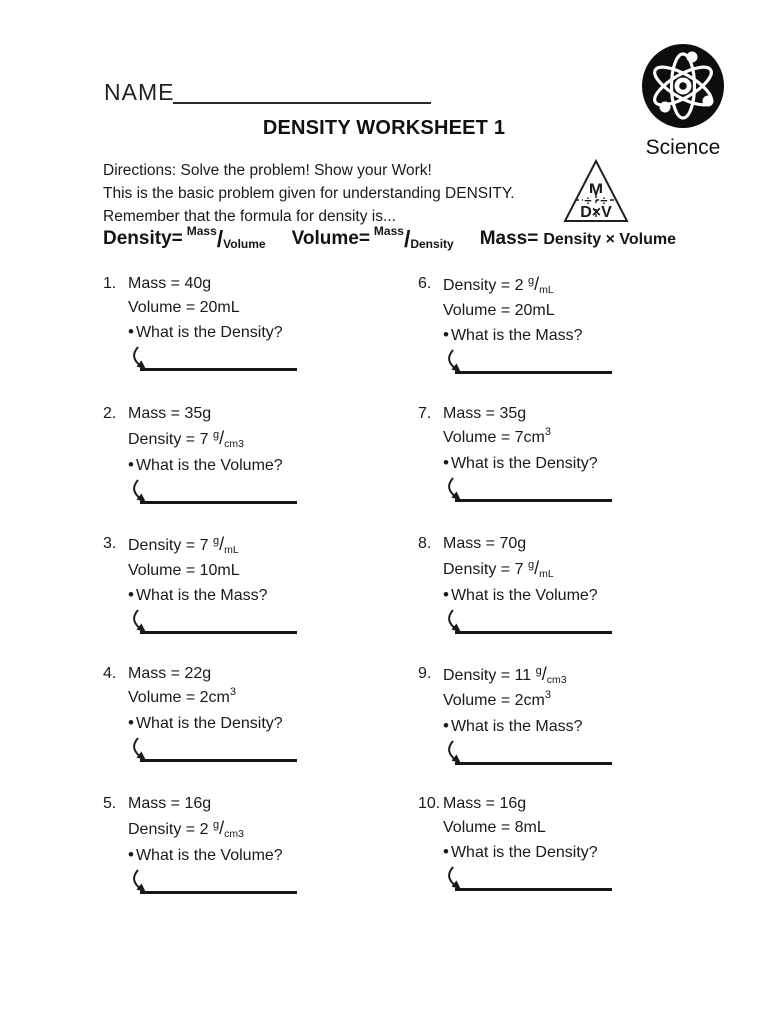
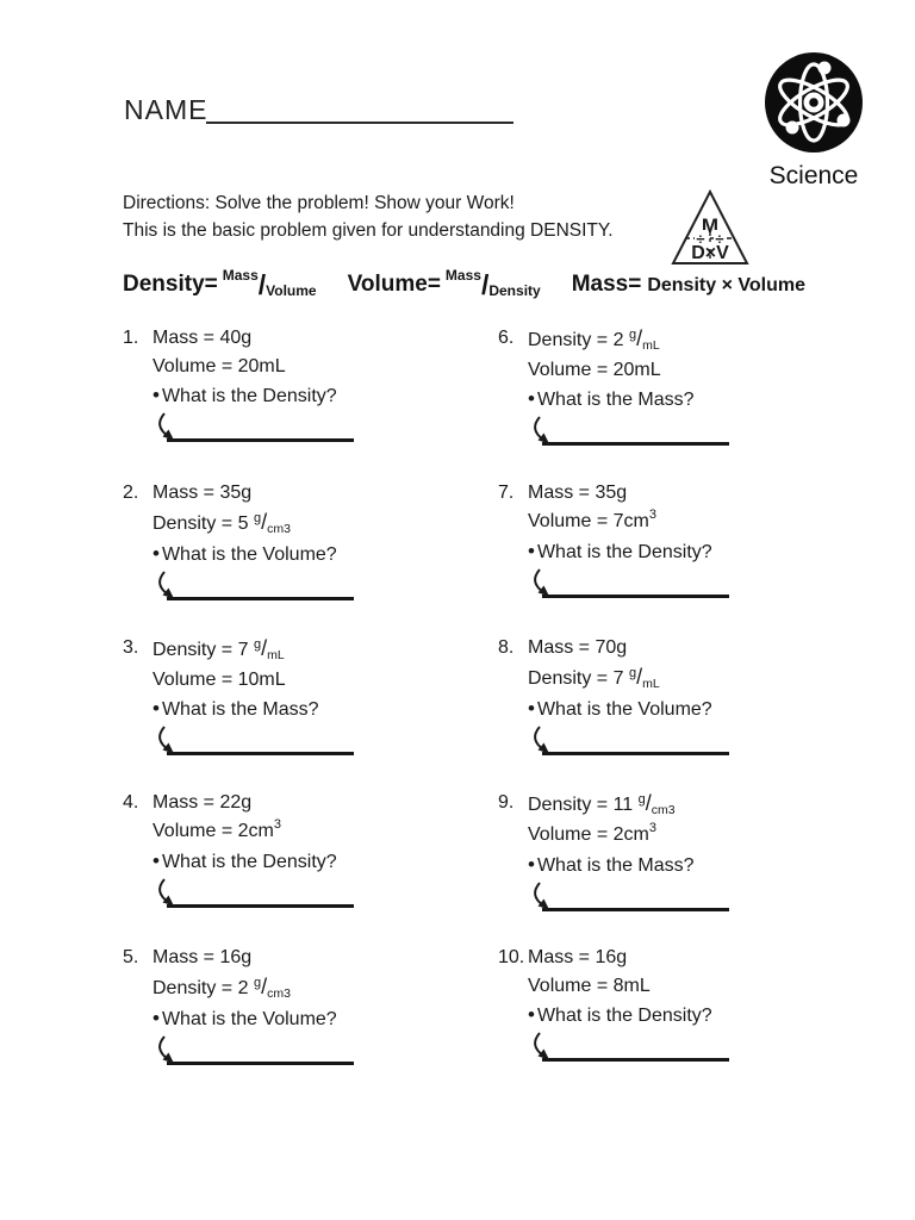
  NAME
- DENSITY WORKSHEET 1
  Science
  Directions: Solve the problem! Show your Work!
  This is the basic problem given for understanding DENSITY.
- Remember that the formula for density is...
  M
  ÷
  ÷
  D×V
  Density=
  Mass
  /
  Volume
  Volume=
  Mass
  /
  Density
  Mass=
  Density × Volume
  1.
  Mass = 40g
  Volume = 20mL
  •What is the Density?
  2.
  Mass = 35g
- Density = 7 g/cm3
+ Density = 5 g/cm3
  •What is the Volume?
  3.
  Density = 7 g/mL
  Volume = 10mL
  •What is the Mass?
  4.
  Mass = 22g
  Volume = 2cm3
  •What is the Density?
  5.
  Mass = 16g
  Density = 2 g/cm3
  •What is the Volume?
  6.
  Density = 2 g/mL
  Volume = 20mL
  •What is the Mass?
  7.
  Mass = 35g
  Volume = 7cm3
  •What is the Density?
  8.
  Mass = 70g
  Density = 7 g/mL
  •What is the Volume?
  9.
  Density = 11 g/cm3
  Volume = 2cm3
  •What is the Mass?
  10.
  Mass = 16g
  Volume = 8mL
  •What is the Density?
